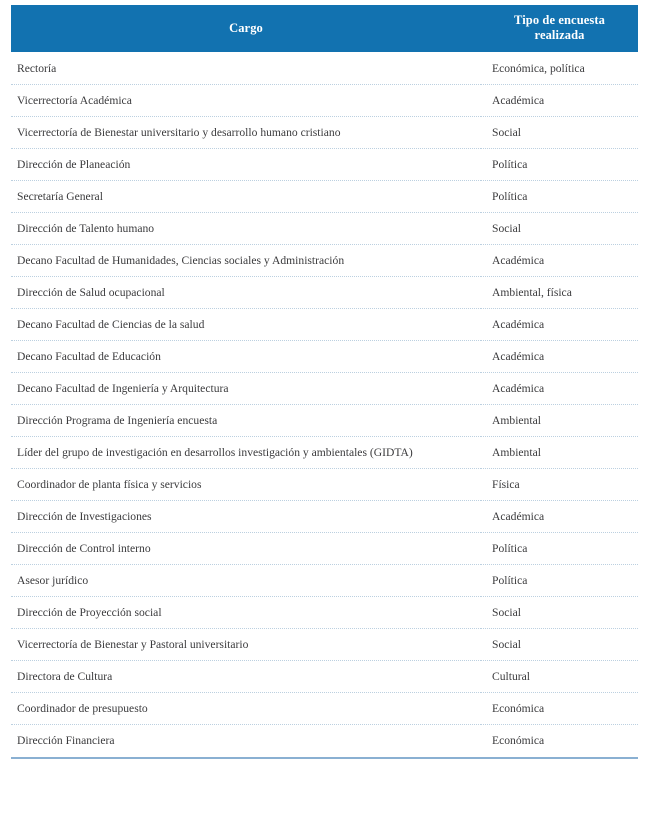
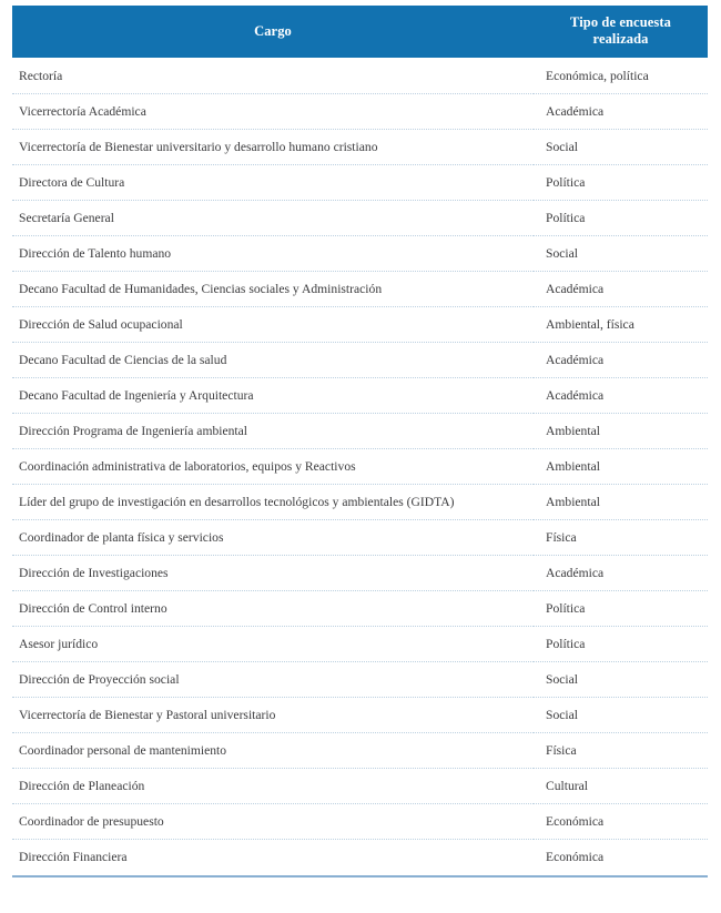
  Cargo	Tipo de encuesta realizada
  Rectoría	Económica, política
  Vicerrectoría Académica	Académica
  Vicerrectoría de Bienestar universitario y desarrollo humano cristiano	Social
- Dirección de Planeación	Política
+ Directora de Cultura	Política
  Secretaría General	Política
  Dirección de Talento humano	Social
  Decano Facultad de Humanidades, Ciencias sociales y Administración	Académica
  Dirección de Salud ocupacional	Ambiental, física
  Decano Facultad de Ciencias de la salud	Académica
- Decano Facultad de Educación	Académica
  Decano Facultad de Ingeniería y Arquitectura	Académica
- Dirección Programa de Ingeniería encuesta	Ambiental
+ Dirección Programa de Ingeniería ambiental	Ambiental
+ Coordinación administrativa de laboratorios, equipos y Reactivos	Ambiental
- Líder del grupo de investigación en desarrollos investigación y ambientales (GIDTA)	Ambiental
+ Líder del grupo de investigación en desarrollos tecnológicos y ambientales (GIDTA)	Ambiental
  Coordinador de planta física y servicios	Física
  Dirección de Investigaciones	Académica
  Dirección de Control interno	Política
  Asesor jurídico	Política
  Dirección de Proyección social	Social
  Vicerrectoría de Bienestar y Pastoral universitario	Social
+ Coordinador personal de mantenimiento	Física
- Directora de Cultura	Cultural
+ Dirección de Planeación	Cultural
  Coordinador de presupuesto	Económica
  Dirección Financiera	Económica
